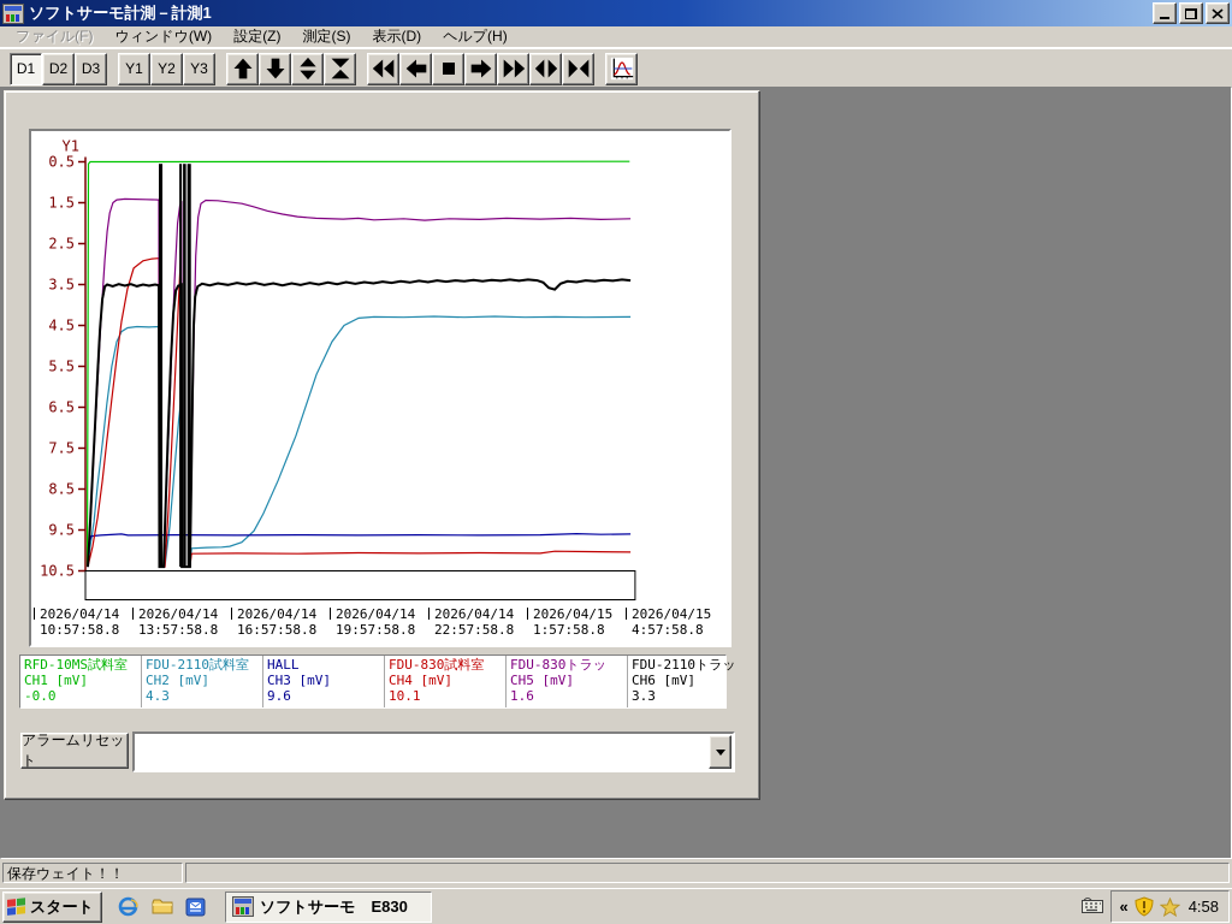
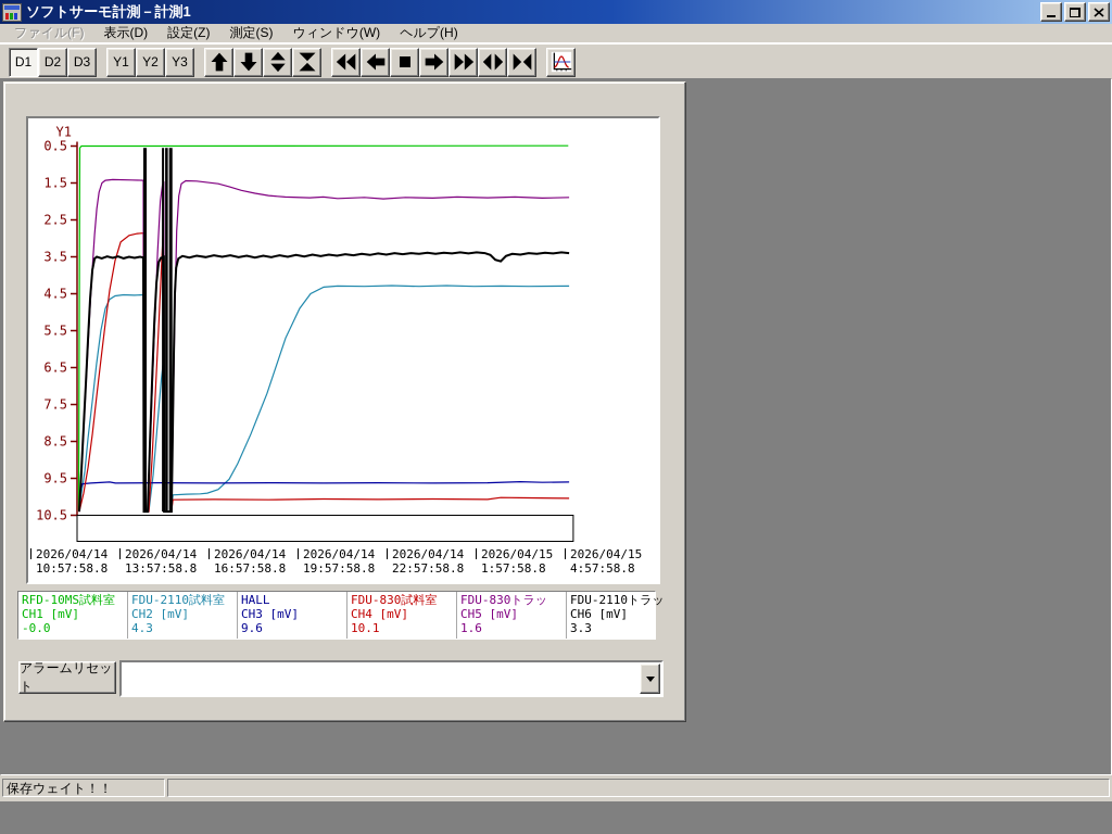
  ソフトサーモ計測－計測1
  ファイル(F)
- ウィンドウ(W)
+ 表示(D)
  設定(Z)
  測定(S)
- 表示(D)
+ ウィンドウ(W)
  ヘルプ(H)
  D1
  D2
  D3
  Y1
  Y2
  Y3
  0.5
  1.5
  2.5
  3.5
  4.5
  5.5
  6.5
  7.5
  8.5
  9.5
  10.5
  Y1
  2026/04/14
  10:57:58.8
  2026/04/14
  13:57:58.8
  2026/04/14
  16:57:58.8
  2026/04/14
  19:57:58.8
  2026/04/14
  22:57:58.8
  2026/04/15
  1:57:58.8
  2026/04/15
  4:57:58.8
  RFD-10MS試料室
  CH1 [mV]
  -0.0
  FDU-2110試料室
  CH2 [mV]
  4.3
  HALL
  CH3 [mV]
  9.6
  FDU-830試料室
  CH4 [mV]
  10.1
  FDU-830トラッ
  CH5 [mV]
  1.6
  FDU-2110トラッ
  CH6 [mV]
  3.3
  アラームリセット
  保存ウェイト！！
- スタート
- ソフトサーモ E830
- «
- 4:58
